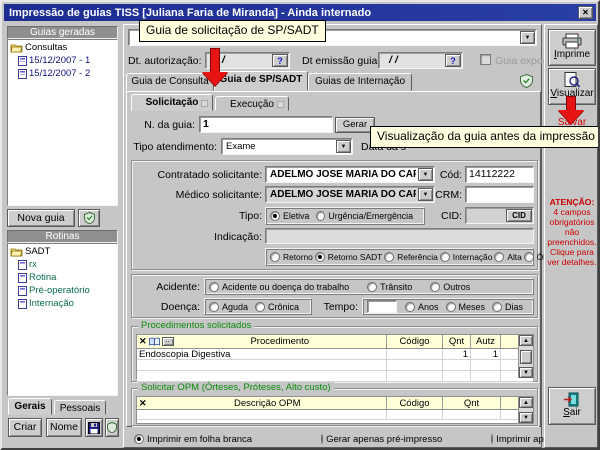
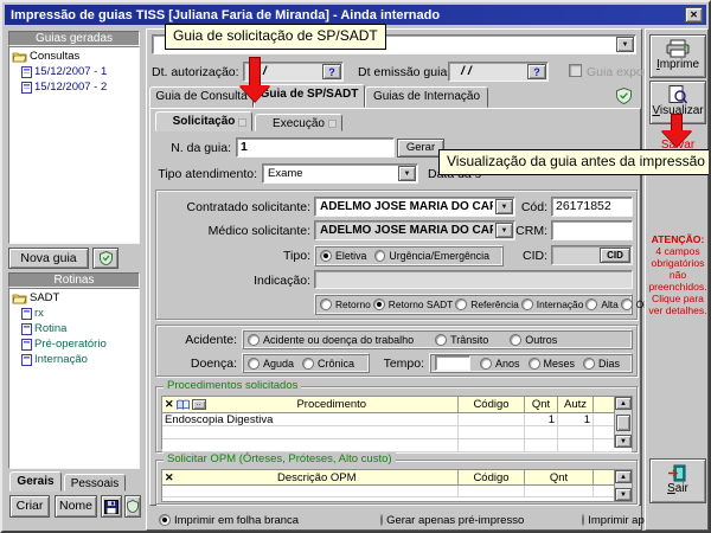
  Impressão de guias TISS [Juliana Faria de Miranda] - Ainda internado
  ✕
  Guias geradas
  Consultas
  15/12/2007 - 1
  15/12/2007 - 2
  Nova guia
  Rotinas
  SADT
  rx
  Rotina
  Pré-operatório
  Internação
  Gerais
  Pessoais
  Criar
  Nome
  Dt. autorização:
  ?
  Dt emissão guia
  / /
  ?
  Guia de Consulta
  Guia de SP/SADT
  Guias de Internação
  Solicitação
  Execução
  N. da guia:
  1
  Gerar
  Tipo atendimento:
  Exame
  Contratado solicitante:
  ADELMO JOSE MARIA DO CA
  Cód:
- 14112222
+ 26171852
  Médico solicitante:
  ADELMO JOSE MARIA DO CA
  CRM:
  Tipo:
  Eletiva
  Urgência/Emergência
  CID:
  CID
  Indicação:
  Retorno
  Retorno SADT
  Referência
  Internação
  Alta
  Acidente:
  Acidente ou doença do trabalho
  Trânsito
  Outros
  Doença:
  Aguda
  Crônica
  Tempo:
  Anos
  Meses
  Dias
  Procedimentos solicitados
  ✕
  Procedimento
  Código
  Qnt
  Autz
  Endoscopia Digestiva
  1
  1
  Solicitar OPM (Órteses, Próteses, Alto custo)
  ✕
  Descrição OPM
  Código
  Qnt
  Imprimir em folha branca
  Gerar apenas pré-impresso
  Imprime
  Visualizar
  Salvar
  ATENÇÃO:
  4 campos obrigatórios não preenchidos. Clique para ver detalhes.
  Sair
  Guia de solicitação de SP/SADT
  Visualização da guia antes da impressão
